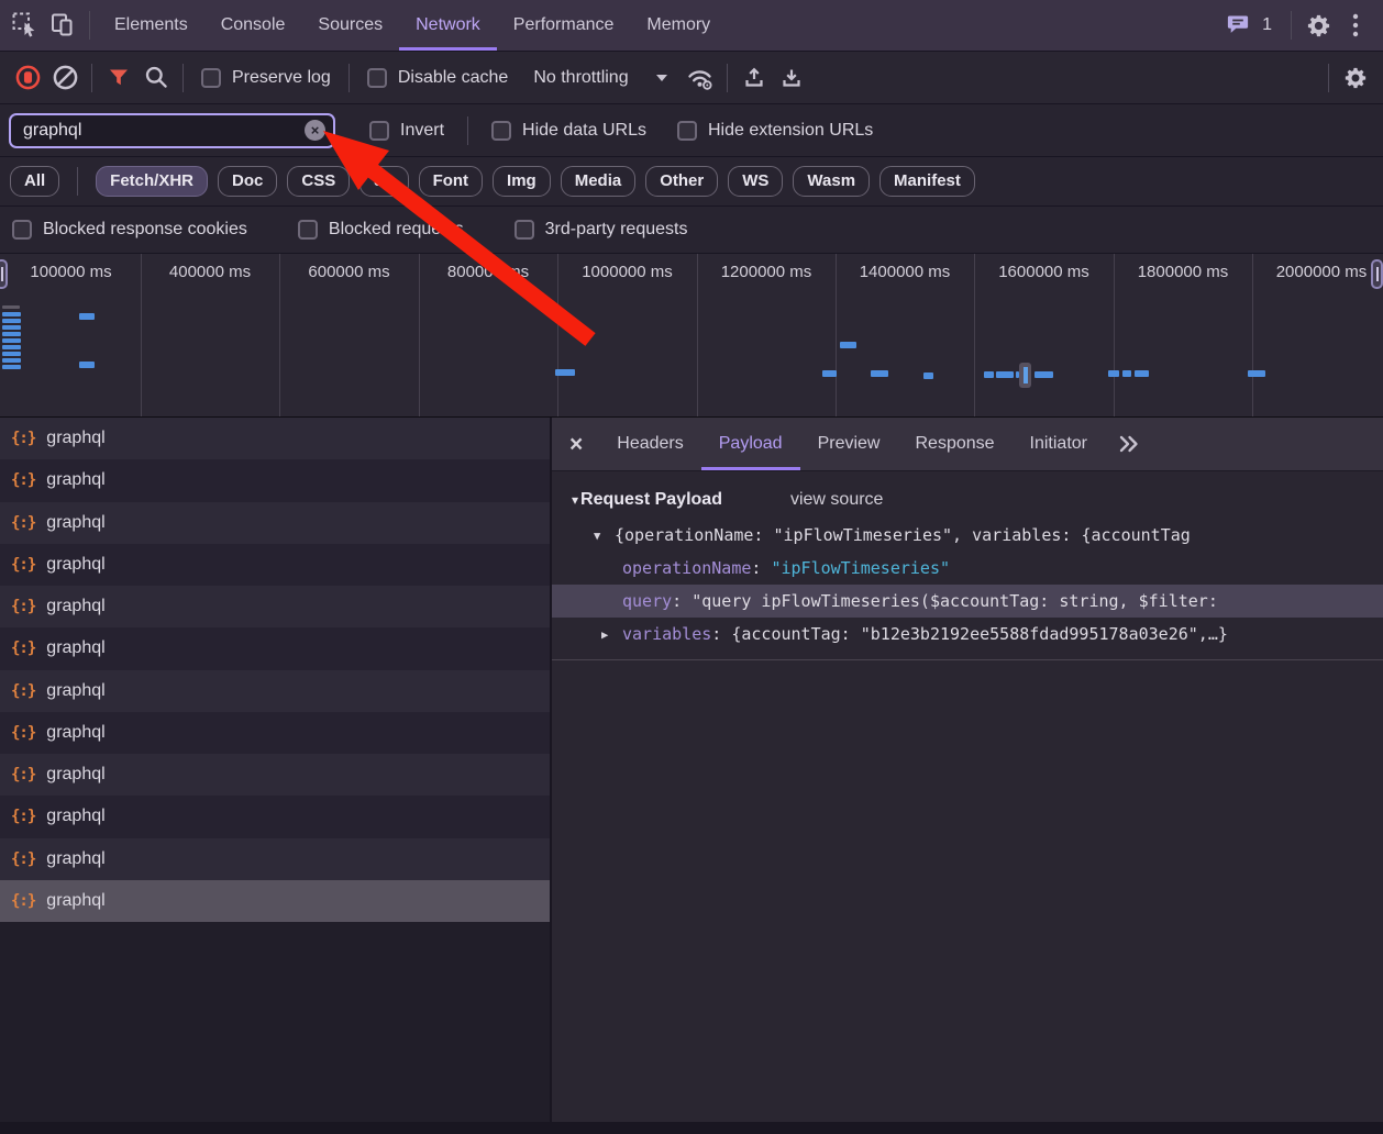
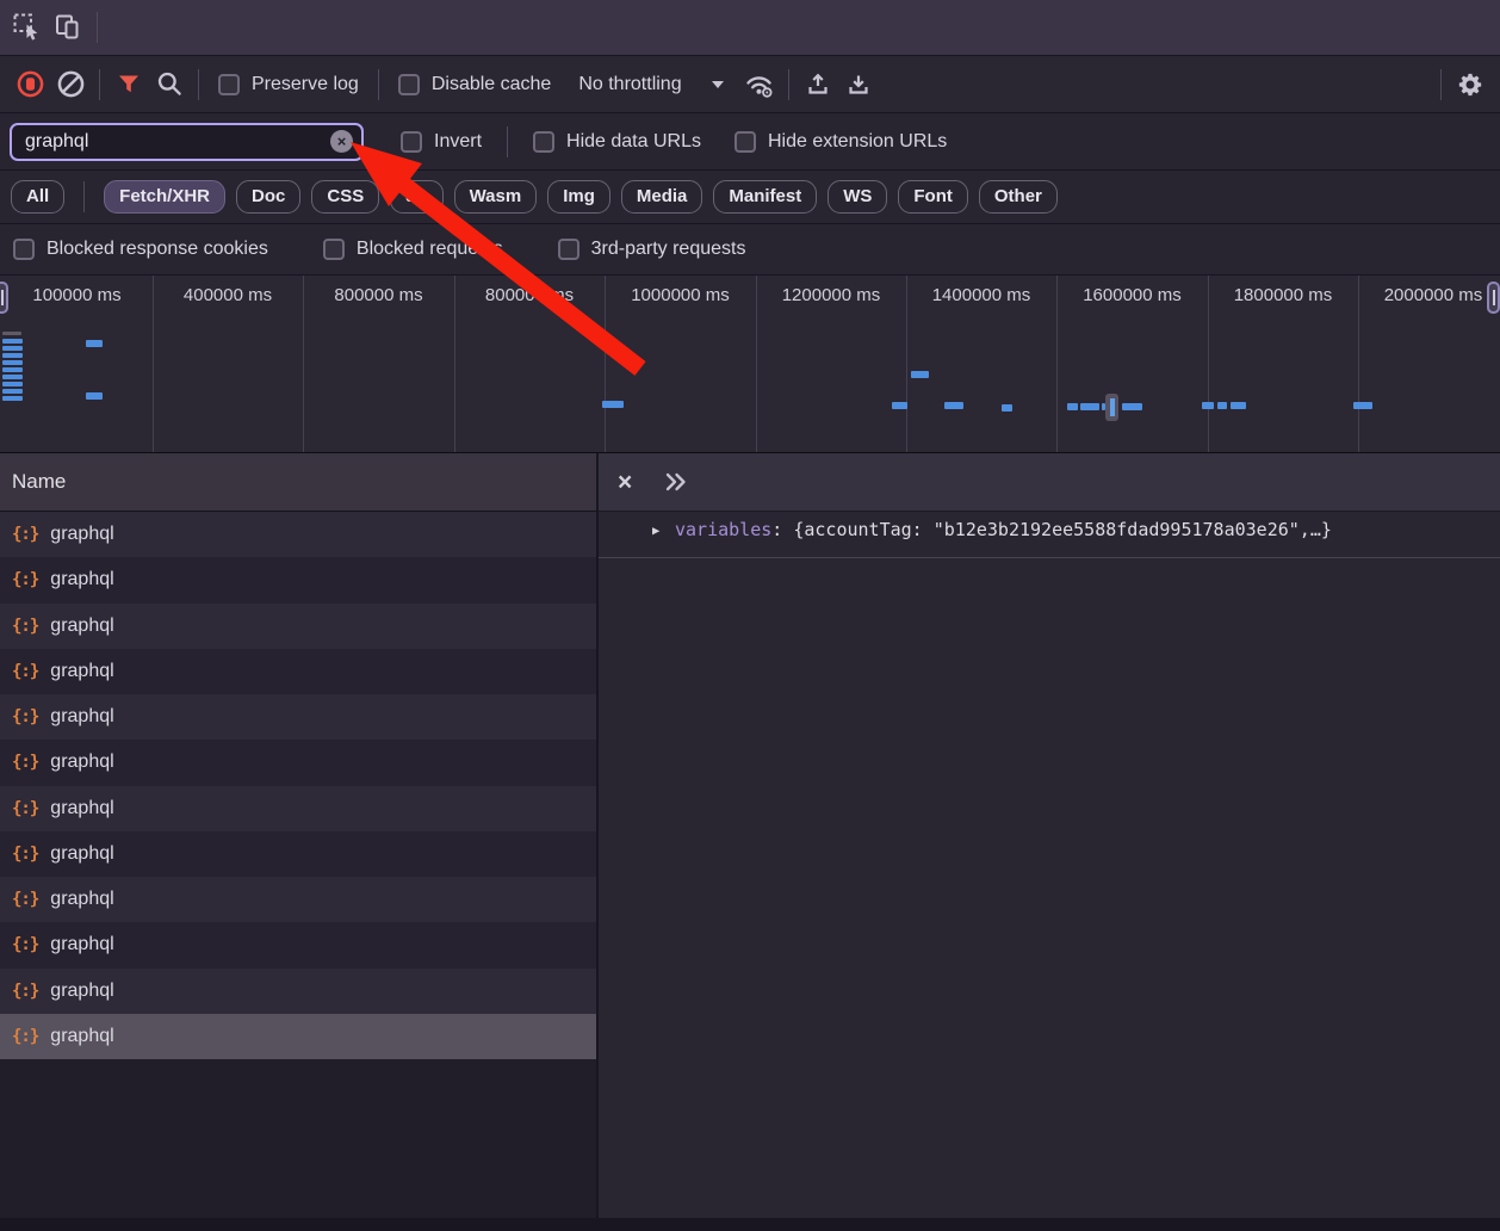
- Elements
- Console
- Sources
- Network
- Performance
- Memory
- 1
  Preserve log
  Disable cache
  No throttling
  graphql
  ×
  Invert
  Hide data URLs
  Hide extension URLs
  All
  Fetch/XHR
  Doc
  CSS
- Font
+ Wasm
  Img
  Media
- Other
+ Manifest
  WS
- Wasm
+ Font
- Manifest
+ Other
  Blocked response cookies
  Blocked requ
  3rd-party requests
  100000 ms
  400000 ms
- 600000 ms
+ 800000 ms
  80000s
  1000000 ms
  1200000 ms
  1400000 ms
  1600000 ms
  1800000 ms
  2000000 ms
+ Name
  {:}
  graphql
  {:}
  graphql
  {:}
  graphql
  {:}
  graphql
  {:}
  graphql
  {:}
  graphql
  {:}
  graphql
  {:}
  graphql
  {:}
  graphql
  {:}
  graphql
  {:}
  graphql
  {:}
  graphql
  ×
- Headers
- Payload
- Preview
- Response
- Initiator
- ▾
- Request Payload
- view source
- ▼ {operationName: "ipFlowTimeseries", variables: {accountTag
- operationName: "ipFlowTimeseries"
- query: "query ipFlowTimeseries($accountTag: string, $filter:
  ▶ variables: {accountTag: "b12e3b2192ee5588fdad995178a03e26",…}
